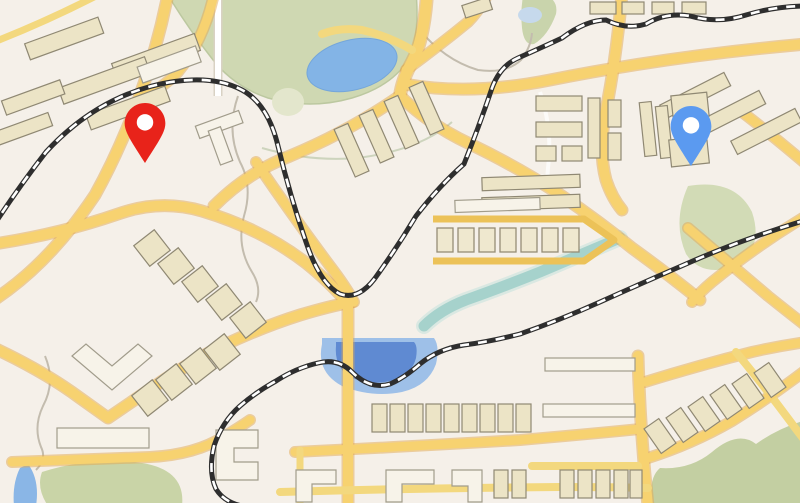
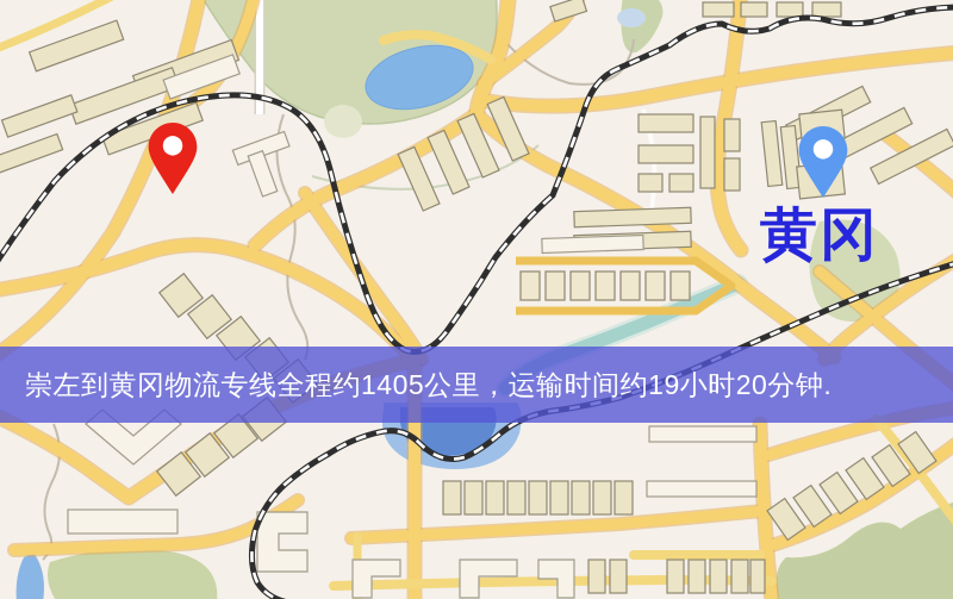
+ 黄冈
+ 崇左到黄冈物流专线全程约1405公里，运输时间约19小时20分钟.
